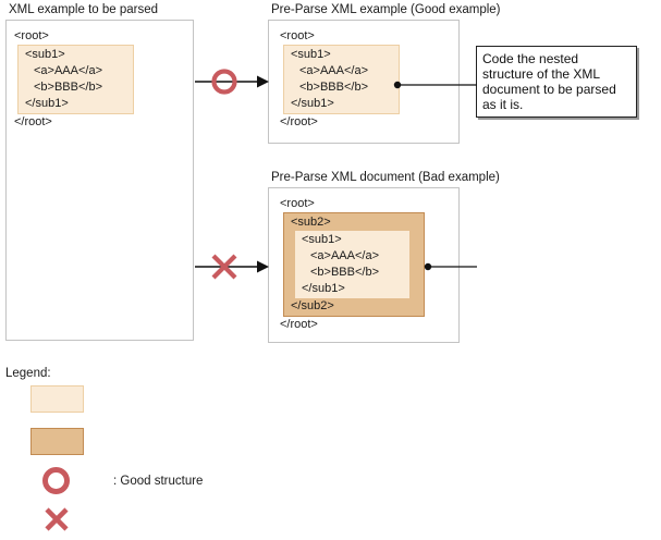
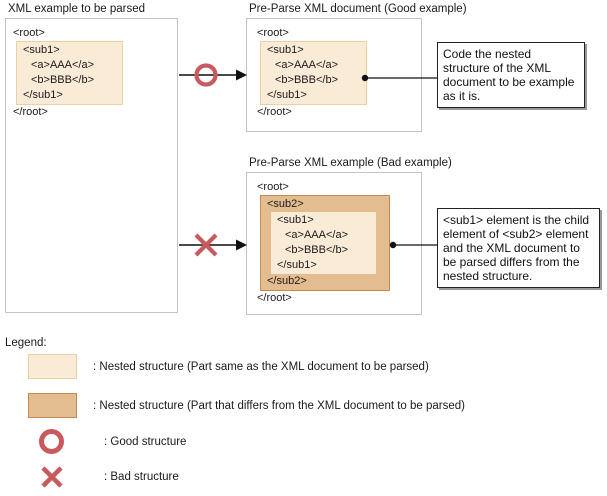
  XML example to be parsed
- Pre-Parse XML example (Good example)
+ Pre-Parse XML document (Good example)
- Pre-Parse XML document (Bad example)
+ Pre-Parse XML example (Bad example)
  <root>
  <sub1>
  <a>AAA</a>
  <b>BBB</b>
  </sub1>
  </root>
  <root>
  <sub1>
  <a>AAA</a>
  <b>BBB</b>
  </sub1>
  </root>
  <root>
  <sub2>
  <sub1>
  <a>AAA</a>
  <b>BBB</b>
  </sub1>
  </sub2>
  </root>
- Code the nested structure of the XML document to be parsed as it is.
+ Code the nested structure of the XML document to be example as it is.
+ <sub1> element is the child element of <sub2> element and the XML document to be parsed differs from the nested structure.
  Legend:
+ : Nested structure (Part same as the XML document to be parsed)
+ : Nested structure (Part that differs from the XML document to be parsed)
  : Good structure
+ : Bad structure
